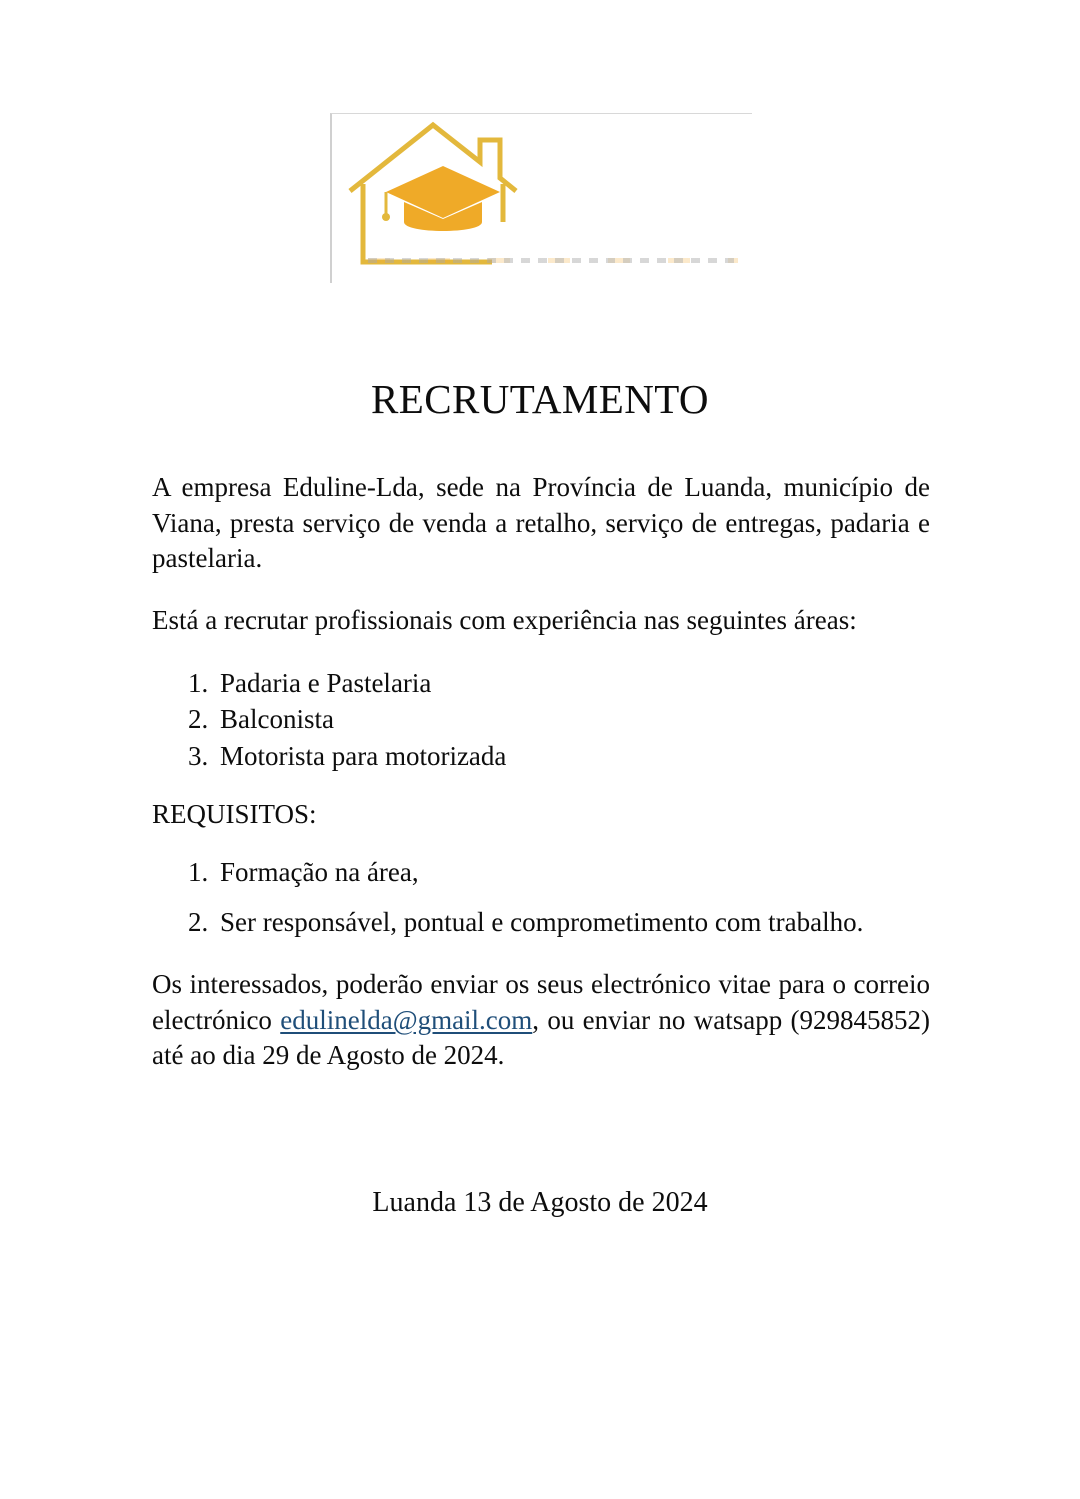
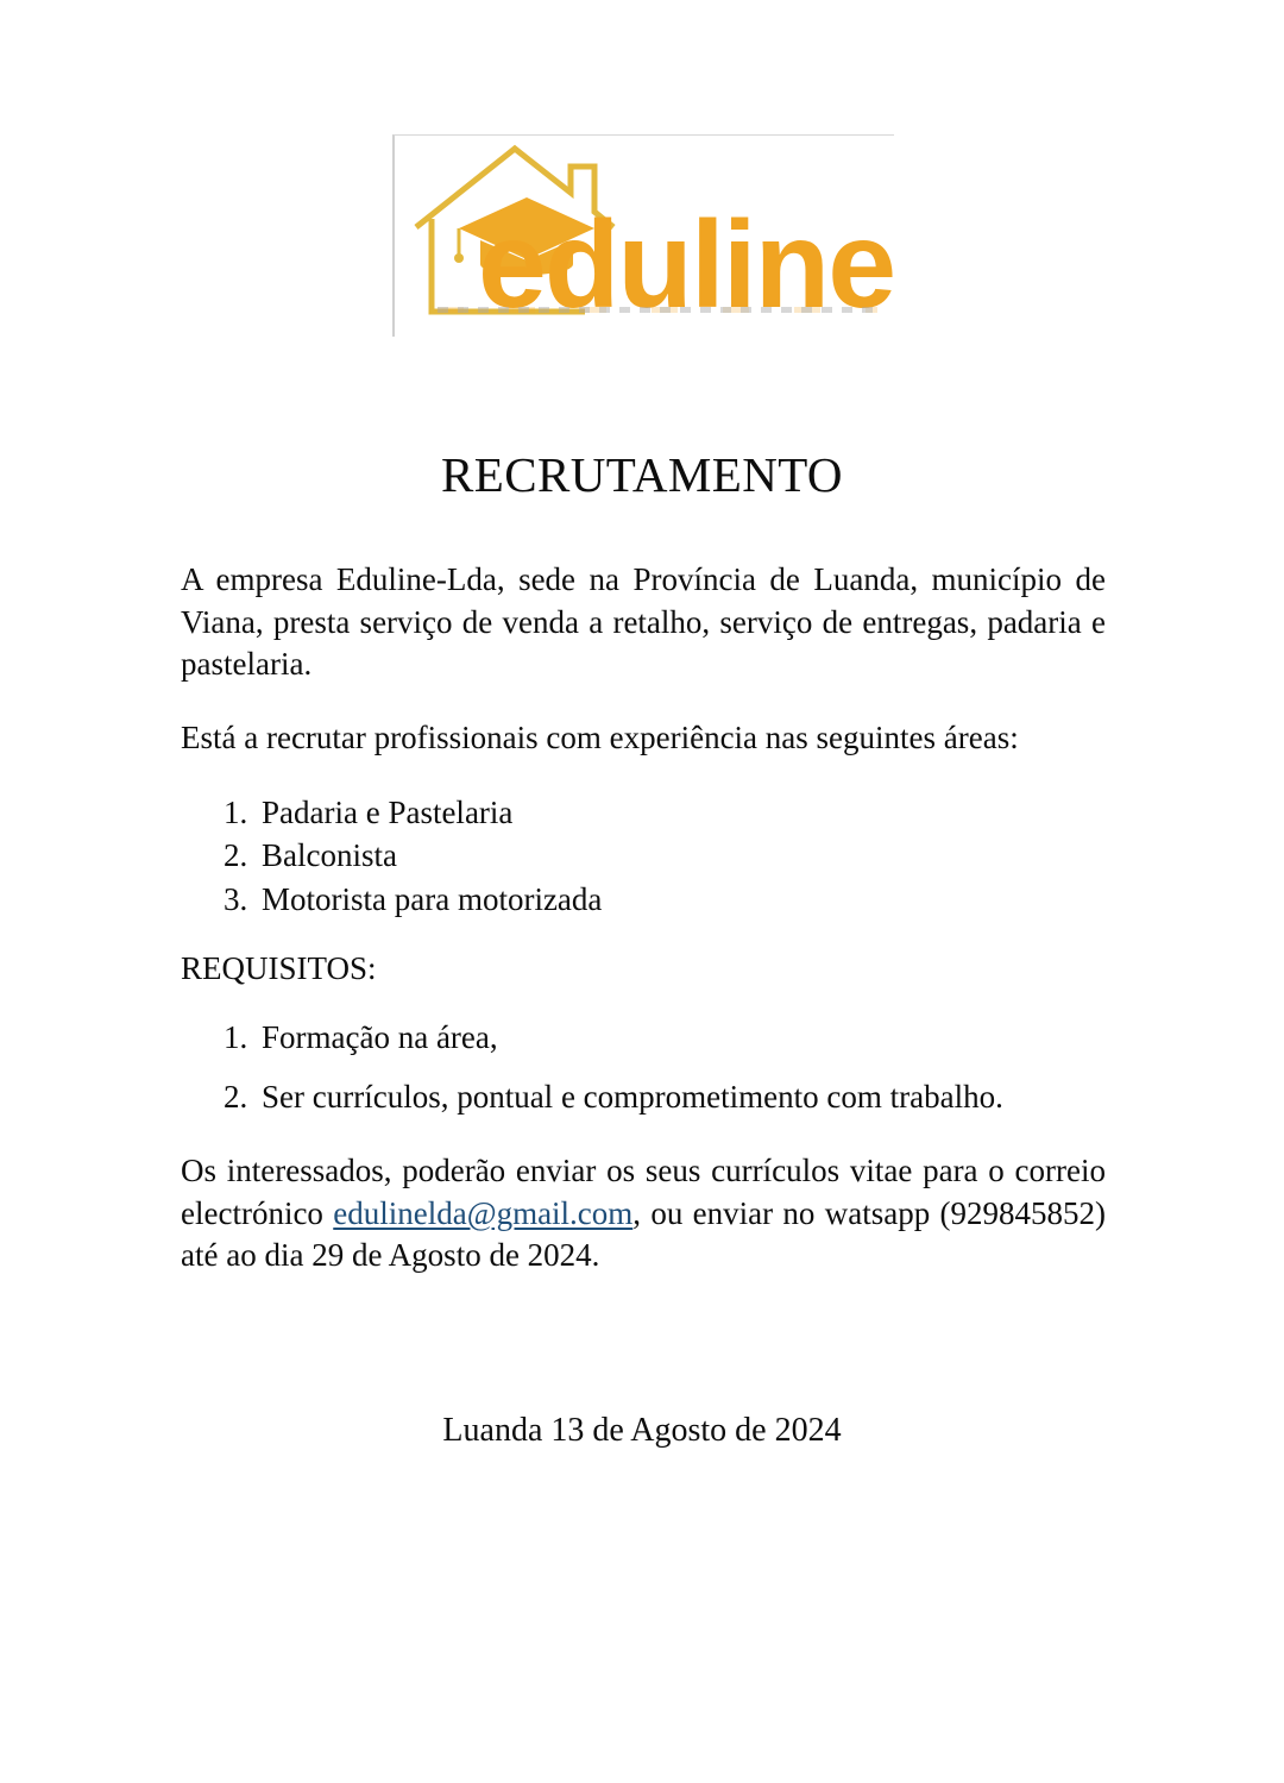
+ eduline
  RECRUTAMENTO
  A empresa Eduline-Lda, sede na Província de Luanda, município de Viana, presta serviço de venda a retalho, serviço de entregas, padaria e pastelaria.
  Está a recrutar profissionais com experiência nas seguintes áreas:
  1.
  Padaria e Pastelaria
  2.
  Balconista
  3.
  Motorista para motorizada
  REQUISITOS:
  1.
  Formação na área,
  2.
- Ser responsável, pontual e comprometimento com trabalho.
+ Ser currículos, pontual e comprometimento com trabalho.
- Os interessados, poderão enviar os seus electrónico vitae para o correio electrónico edulinelda@gmail.com, ou enviar no watsapp (929845852) até ao dia 29 de Agosto de 2024.
+ Os interessados, poderão enviar os seus currículos vitae para o correio electrónico edulinelda@gmail.com, ou enviar no watsapp (929845852) até ao dia 29 de Agosto de 2024.
  Luanda 13 de Agosto de 2024
